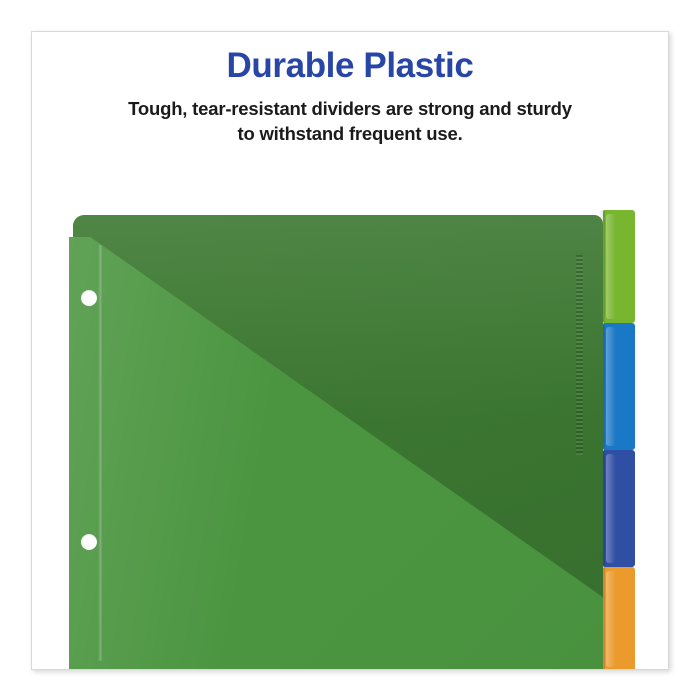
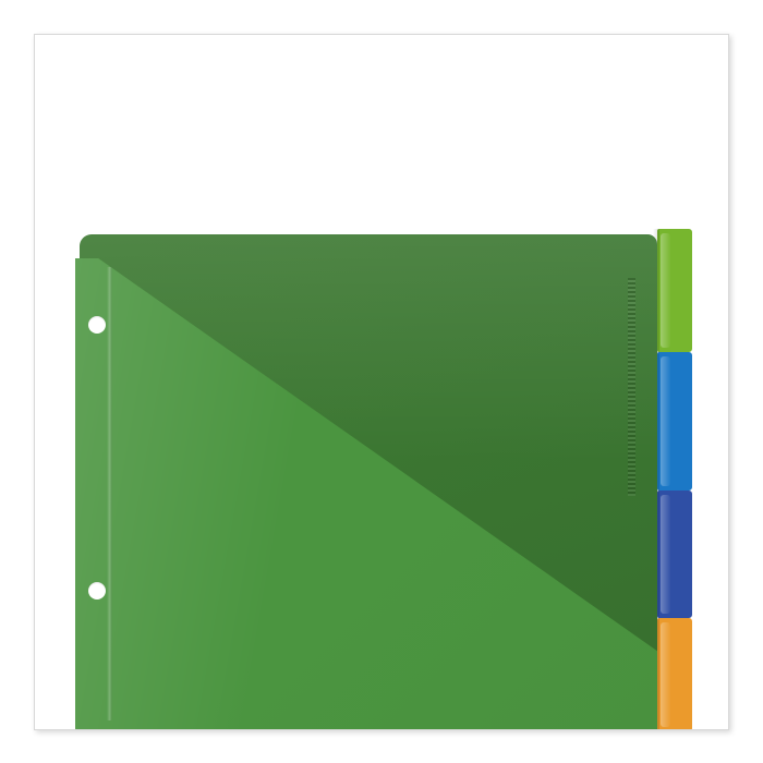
- Durable Plastic
- Tough, tear-resistant dividers are strong and sturdy
- to withstand frequent use.
